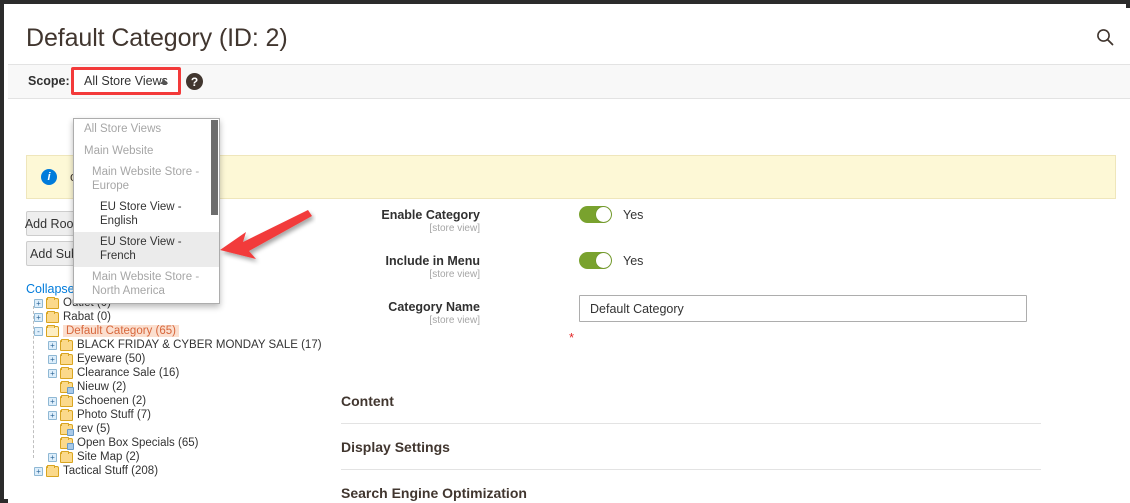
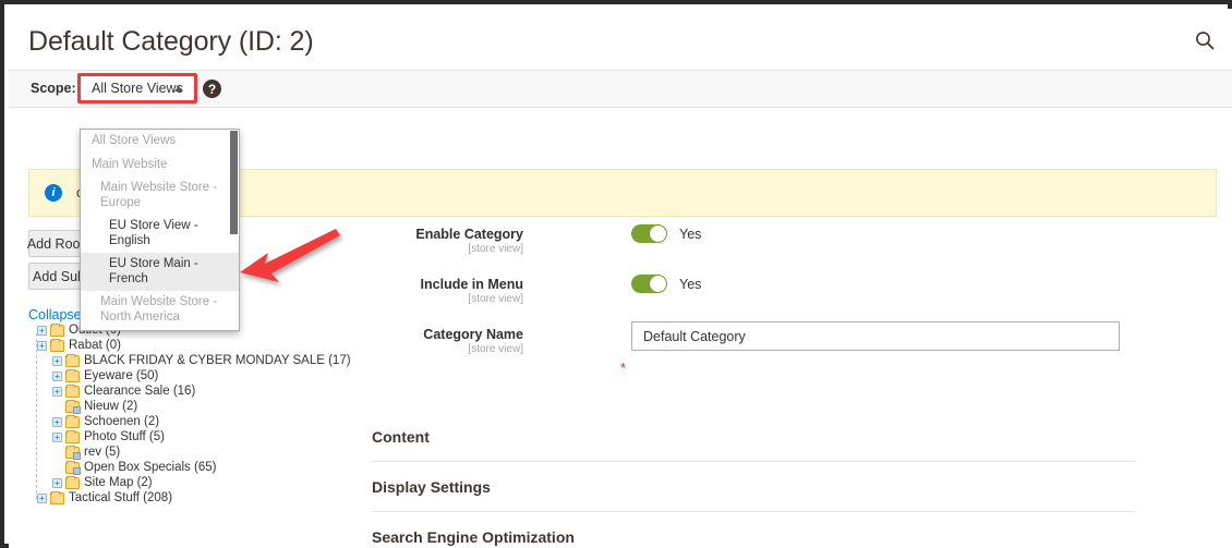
  Default Category (ID: 2)
  Scope:
  All Store Views
  ?
  i
  Collapse
  +
  +
  Rabat (0)
- -
- Default Category (65)
  +
  BLACK FRIDAY & CYBER MONDAY SALE (17)
  +
  Eyeware (50)
  +
  Clearance Sale (16)
  Nieuw (2)
  +
  Schoenen (2)
  +
- Photo Stuff (7)
+ Photo Stuff (5)
  rev (5)
  Open Box Specials (65)
  +
  Site Map (2)
  +
  Tactical Stuff (208)
  Enable Category
  [store view]
  Yes
  Include in Menu
  [store view]
  Yes
  Category Name
  [store view]
  Default Category
  *
  Content
  Display Settings
  Search Engine Optimization
  All Store Views
  Main Website
  Main Website Store - Europe
  EU Store View - English
- EU Store View - French
+ EU Store Main - French
  Main Website Store - North America
